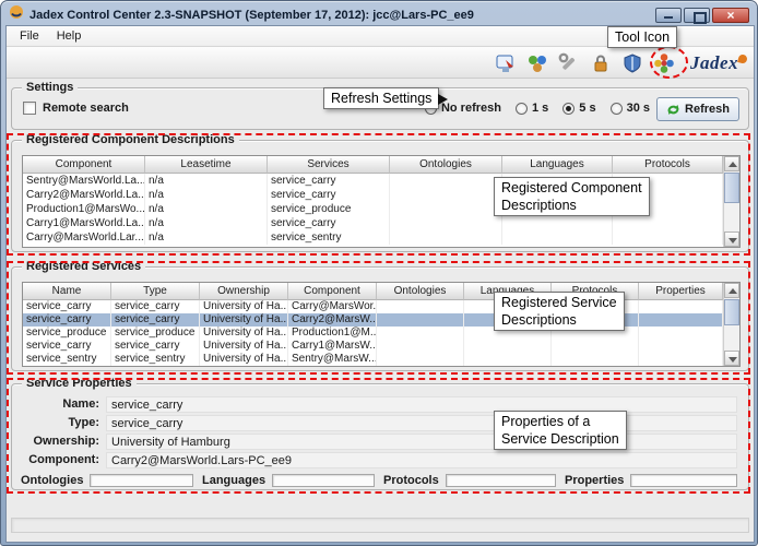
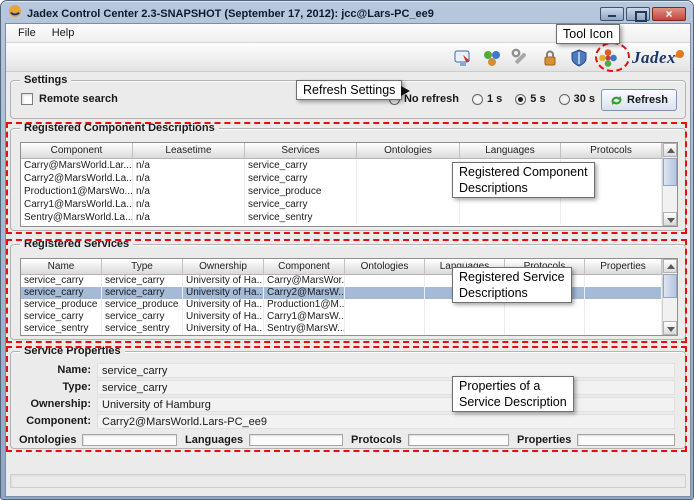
  Jadex Control Center 2.3-SNAPSHOT (September 17, 2012): jcc@Lars-PC_ee9
  File
  Help
  Jadex
  Settings
  Remote search
  No refresh
  1 s
  5 s
  30 s
  Refresh
  Registered Component Descriptions
  Component
  Leasetime
  Services
  Ontologies
  Languages
  Protocols
- Sentry@MarsWorld.La...
+ Carry@MarsWorld.Lar...
  n/a
  service_carry
  Carry2@MarsWorld.La..
  n/a
  service_carry
  Production1@MarsWo...
  n/a
  service_produce
  Carry1@MarsWorld.La..
  n/a
  service_carry
- Carry@MarsWorld.Lar...
+ Sentry@MarsWorld.La...
  n/a
  service_sentry
  Registered Services
  Name
  Type
  Ownership
  Component
  Ontologies
  Properties
  service_carry
  service_carry
  University of Ha...
  Carry@MarsWor.
  service_carry
  service_carry
  University of Ha...
  Carry2@MarsW..
  service_produce
  service_produce
  University of Ha...
  Production1@M..
  service_carry
  service_carry
  University of Ha...
  Carry1@MarsW..
  service_sentry
  service_sentry
  University of Ha...
  Sentry@MarsW...
  Service Properties
  Name:
  service_carry
  Type:
  service_carry
  Ownership:
  University of Hamburg
  Component:
  Carry2@MarsWorld.Lars-PC_ee9
  Ontologies
  Languages
  Protocols
  Properties
  Tool Icon
  Refresh Settings
  Registered Component
  Descriptions
  Registered Service
  Descriptions
  Properties of a
  Service Description
